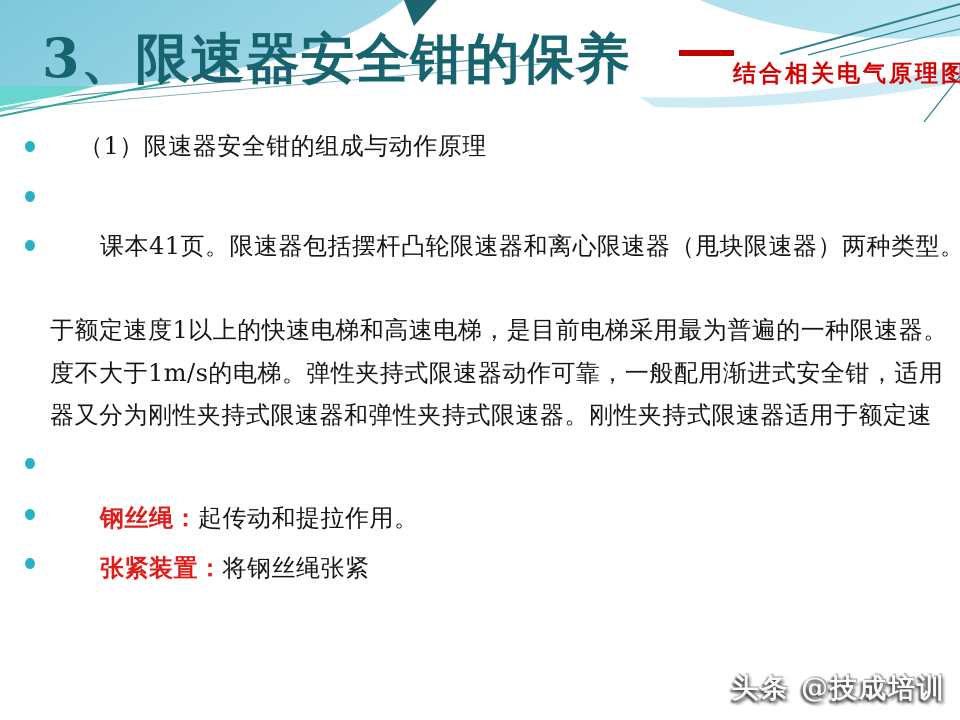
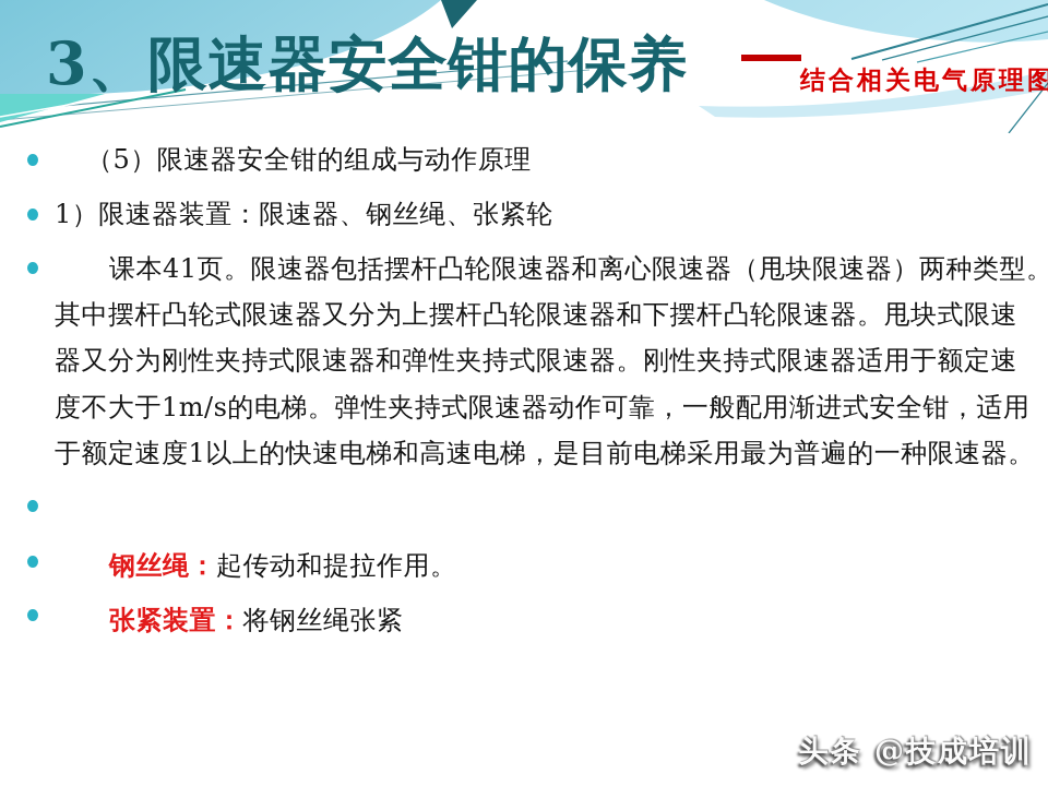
  3、限速器安全钳的保养
  结合相关电气原理图
- （1）限速器安全钳的组成与动作原理
+ （5）限速器安全钳的组成与动作原理
+ 1）限速器装置：限速器、钢丝绳、张紧轮
  课本41页。限速器包括摆杆凸轮限速器和离心限速器（甩块限速器）两种类型。
+ 其中摆杆凸轮式限速器又分为上摆杆凸轮限速器和下摆杆凸轮限速器。甩块式限速
- 于额定速度1以上的快速电梯和高速电梯，是目前电梯采用最为普遍的一种限速器。
+ 器又分为刚性夹持式限速器和弹性夹持式限速器。刚性夹持式限速器适用于额定速
  度不大于1m/s的电梯。弹性夹持式限速器动作可靠，一般配用渐进式安全钳，适用
- 器又分为刚性夹持式限速器和弹性夹持式限速器。刚性夹持式限速器适用于额定速
+ 于额定速度1以上的快速电梯和高速电梯，是目前电梯采用最为普遍的一种限速器。
  钢丝绳：起传动和提拉作用。
  张紧装置：将钢丝绳张紧
  头条 @技成培训
